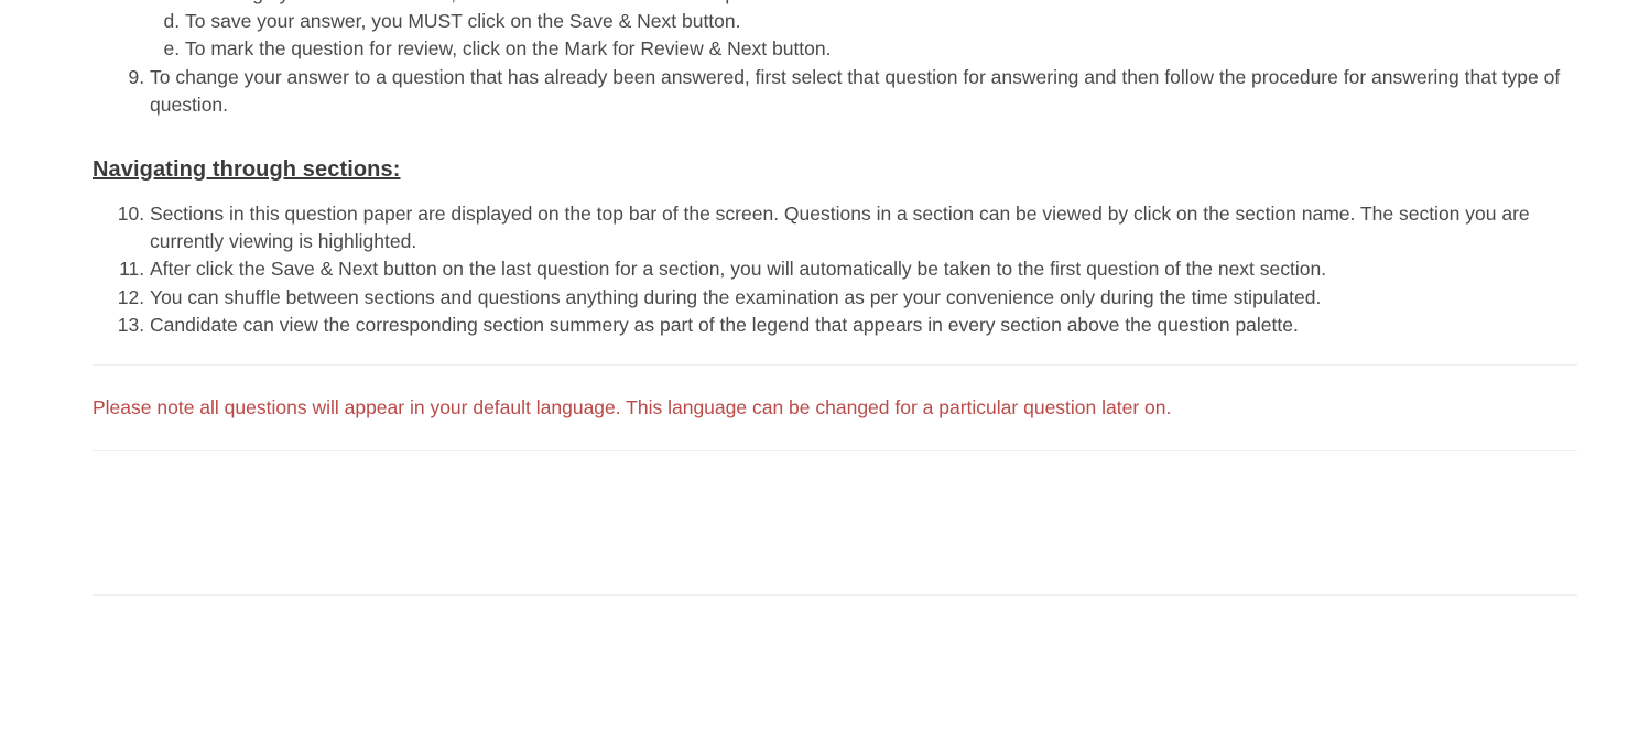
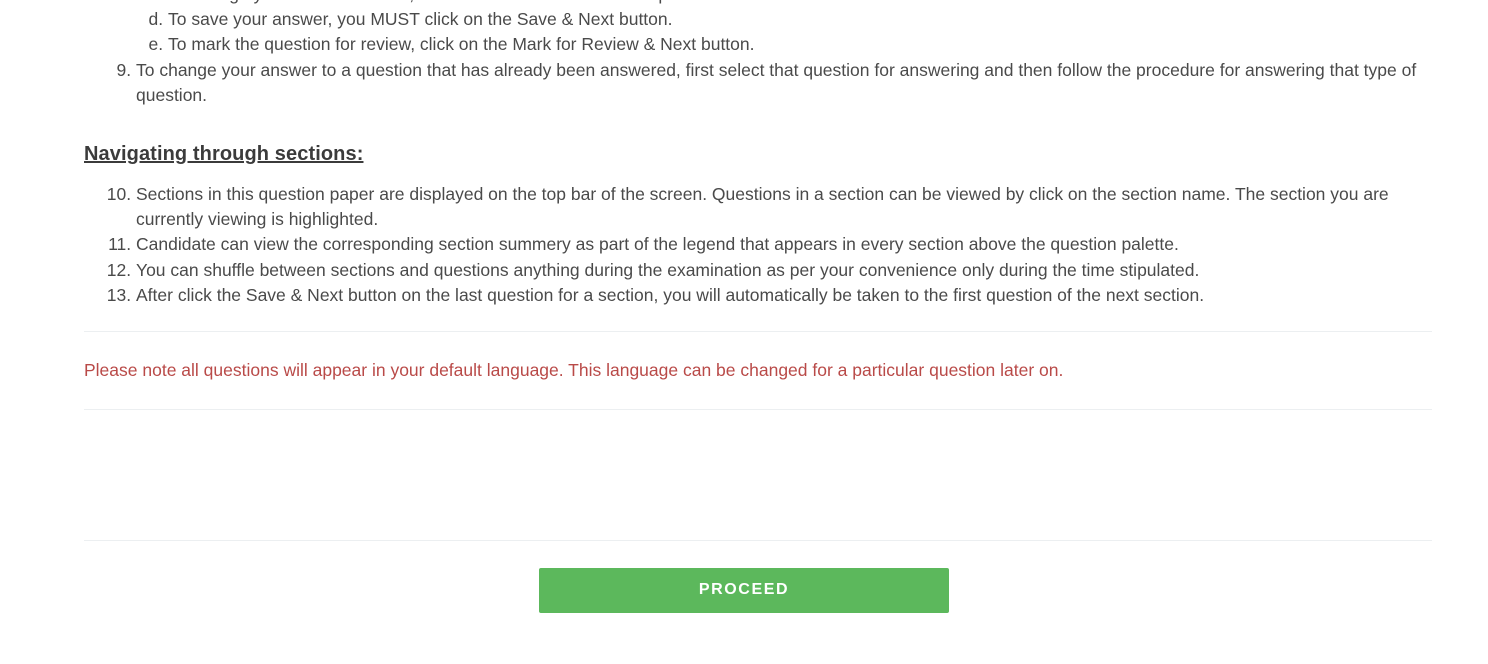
  To save your answer, you MUST click on the Save & Next button.
  To mark the question for review, click on the Mark for Review & Next button.
  To change your answer to a question that has already been answered, first select that question for answering and then follow the procedure for answering that type of question.
  Navigating through sections:
  Sections in this question paper are displayed on the top bar of the screen. Questions in a section can be viewed by click on the section name. The section you are currently viewing is highlighted.
- After click the Save & Next button on the last question for a section, you will automatically be taken to the first question of the next section.
+ Candidate can view the corresponding section summery as part of the legend that appears in every section above the question palette.
  You can shuffle between sections and questions anything during the examination as per your convenience only during the time stipulated.
- Candidate can view the corresponding section summery as part of the legend that appears in every section above the question palette.
+ After click the Save & Next button on the last question for a section, you will automatically be taken to the first question of the next section.
  Please note all questions will appear in your default language. This language can be changed for a particular question later on.
+ PROCEED
